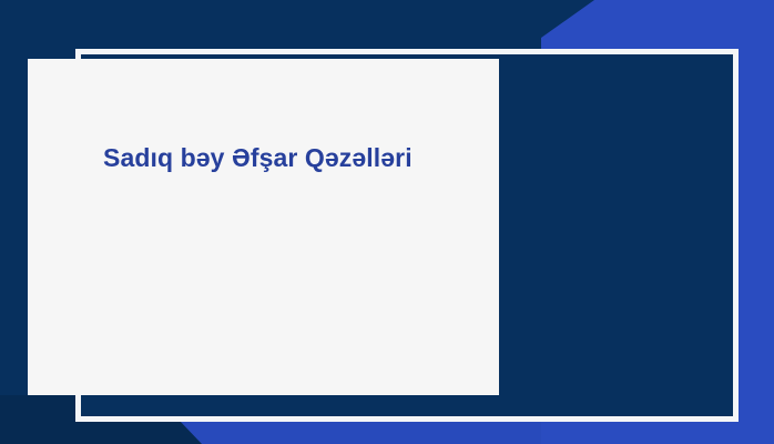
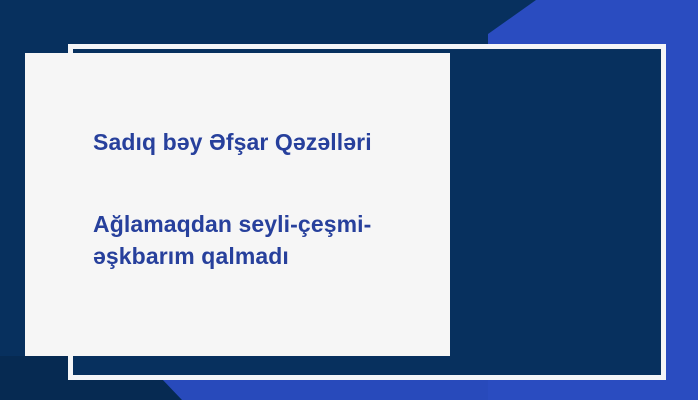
  Sadıq bəy Əfşar Qəzəlləri
+ Ağlamaqdan seyli-çeşmi-əşkbarım qalmadı
